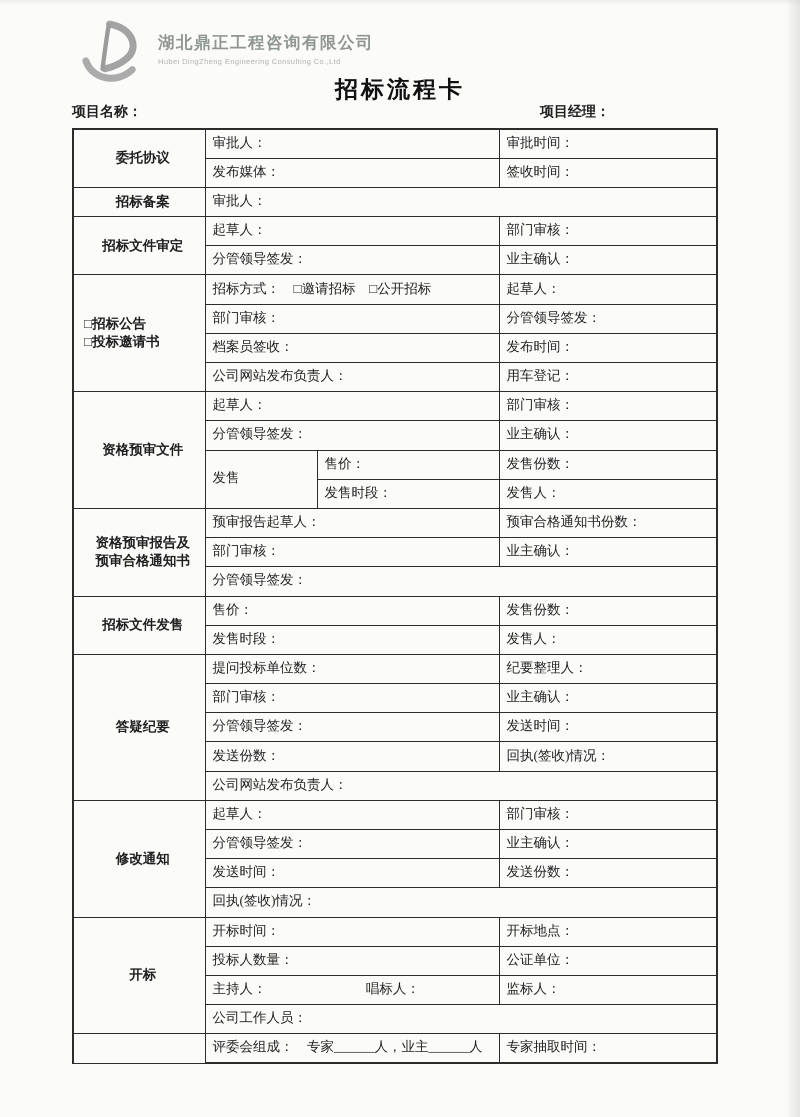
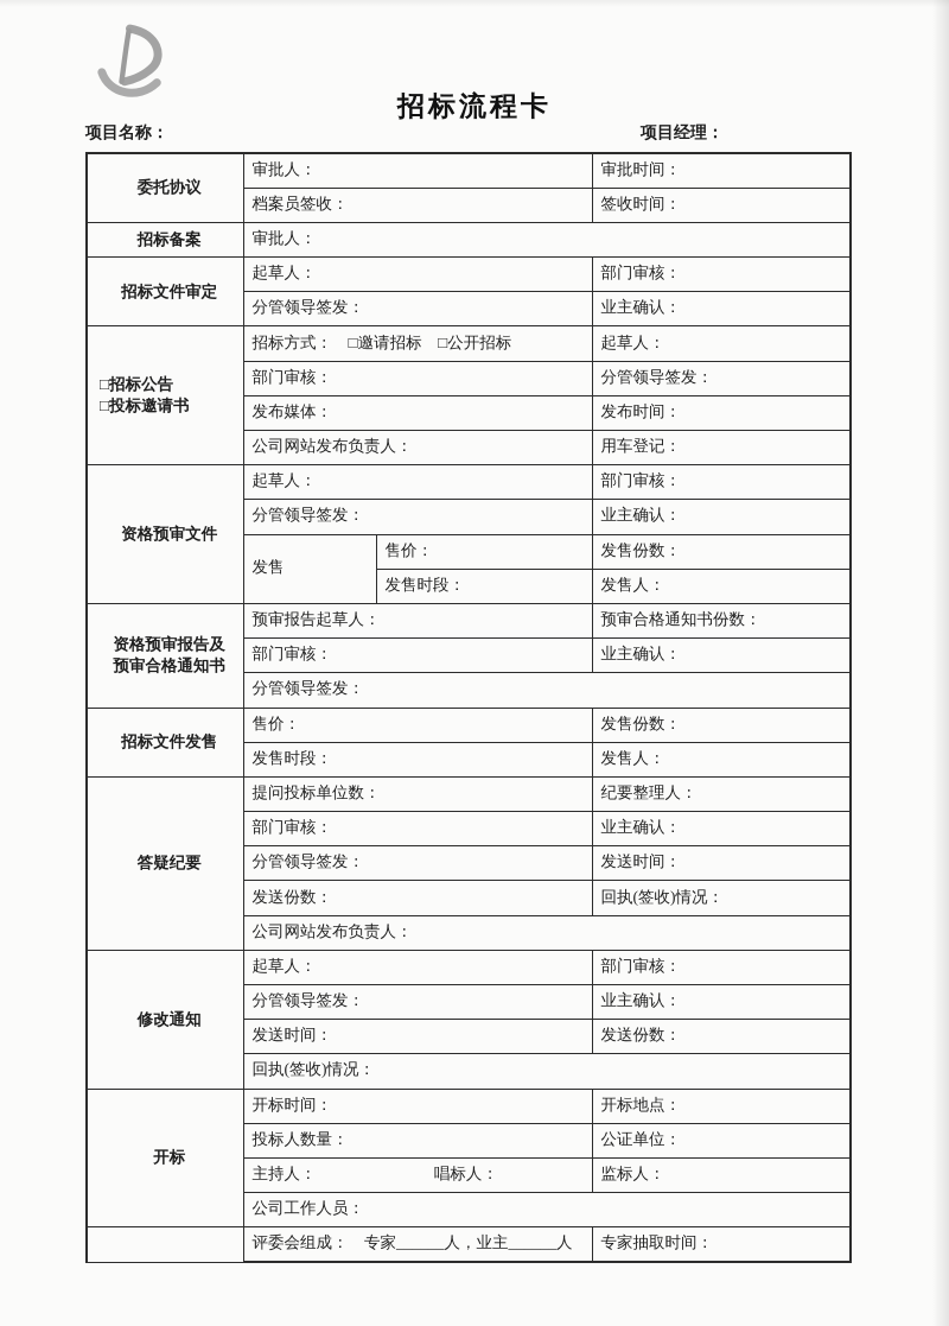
- 湖北鼎正工程咨询有限公司
- Hubei DingZheng Engineering Consulting Co.,Ltd
  招标流程卡
  项目名称：
  项目经理：
  委托协议	审批人：	审批时间：
- 发布媒体：	签收时间：
+ 档案员签收：	签收时间：
  招标备案	审批人：
  招标文件审定	起草人：	部门审核：
  分管领导签发：	业主确认：
  □招标公告 □投标邀请书	招标方式： □邀请招标 □公开招标	起草人：
  部门审核：	分管领导签发：
- 档案员签收：	发布时间：
+ 发布媒体：	发布时间：
  公司网站发布负责人：	用车登记：
  资格预审文件	起草人：	部门审核：
  分管领导签发：	业主确认：
  发售	售价：	发售份数：
  发售时段：	发售人：
  资格预审报告及 预审合格通知书	预审报告起草人：	预审合格通知书份数：
  部门审核：	业主确认：
  分管领导签发：
  招标文件发售	售价：	发售份数：
  发售时段：	发售人：
  答疑纪要	提问投标单位数：	纪要整理人：
  部门审核：	业主确认：
  分管领导签发：	发送时间：
  发送份数：	回执(签收)情况：
  公司网站发布负责人：
  修改通知	起草人：	部门审核：
  分管领导签发：	业主确认：
  发送时间：	发送份数：
  回执(签收)情况：
  开标	开标时间：	开标地点：
  投标人数量：	公证单位：
  主持人： 唱标人：	监标人：
  公司工作人员：
  	评委会组成： 专家______人，业主______人	专家抽取时间：
